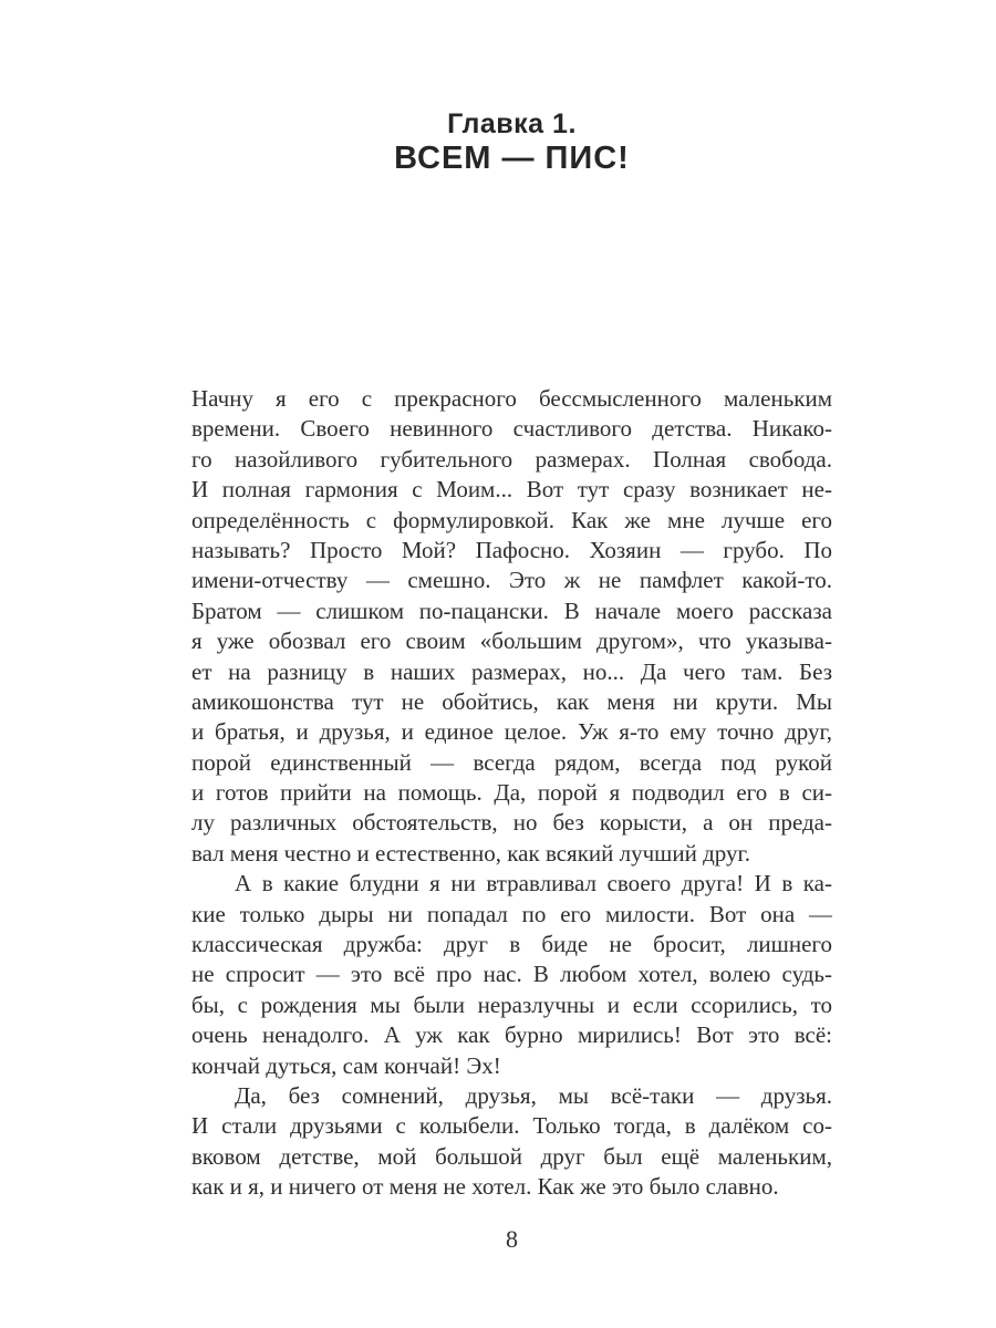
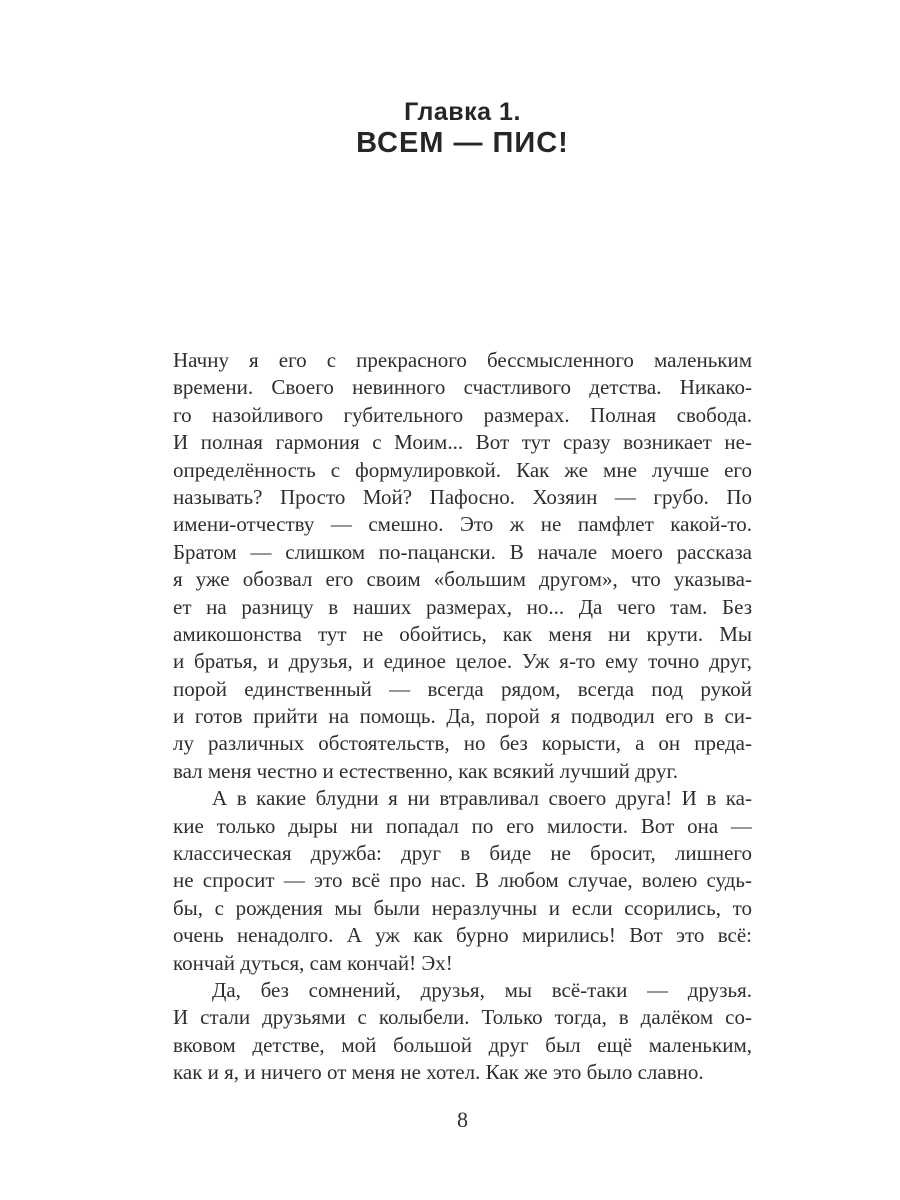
  Главка 1.
  ВСЕМ — ПИС!
  Начну я его с прекрасного бессмысленного маленьким
  времени. Своего невинного счастливого детства. Никако-
  го назойливого губительного размерах. Полная свобода.
  И полная гармония с Моим... Вот тут сразу возникает не-
  определённость с формулировкой. Как же мне лучше его
  называть? Просто Мой? Пафосно. Хозяин — грубо. По
  имени-отчеству — смешно. Это ж не памфлет какой-то.
  Братом — слишком по-пацански. В начале моего рассказа
  я уже обозвал его своим «большим другом», что указыва-
  ет на разницу в наших размерах, но... Да чего там. Без
  амикошонства тут не обойтись, как меня ни крути. Мы
  и братья, и друзья, и единое целое. Уж я-то ему точно друг,
  порой единственный — всегда рядом, всегда под рукой
  и готов прийти на помощь. Да, порой я подводил его в си-
  лу различных обстоятельств, но без корысти, а он преда-
  вал меня честно и естественно, как всякий лучший друг.
  А в какие блудни я ни втравливал своего друга! И в ка-
  кие только дыры ни попадал по его милости. Вот она —
  классическая дружба: друг в биде не бросит, лишнего
- не спросит — это всё про нас. В любом хотел, волею судь-
+ не спросит — это всё про нас. В любом случае, волею судь-
  бы, с рождения мы были неразлучны и если ссорились, то
  очень ненадолго. А уж как бурно мирились! Вот это всё:
  кончай дуться, сам кончай! Эх!
  Да, без сомнений, друзья, мы всё-таки — друзья.
  И стали друзьями с колыбели. Только тогда, в далёком со-
  вковом детстве, мой большой друг был ещё маленьким,
  как и я, и ничего от меня не хотел. Как же это было славно.
  8
